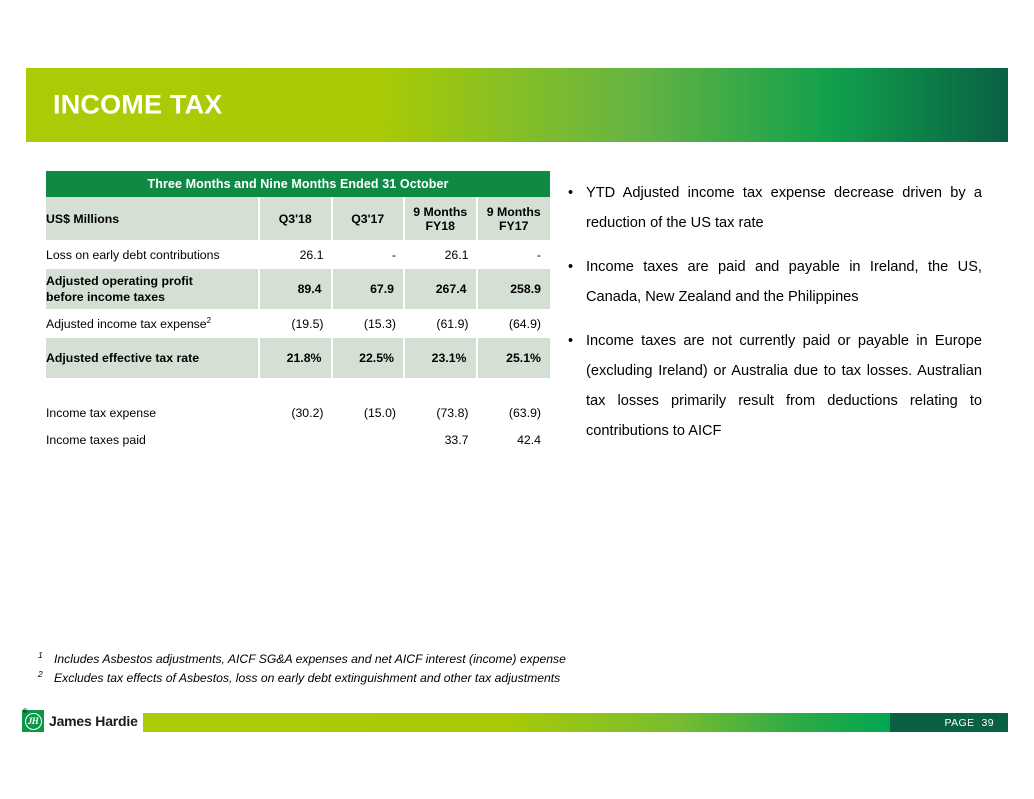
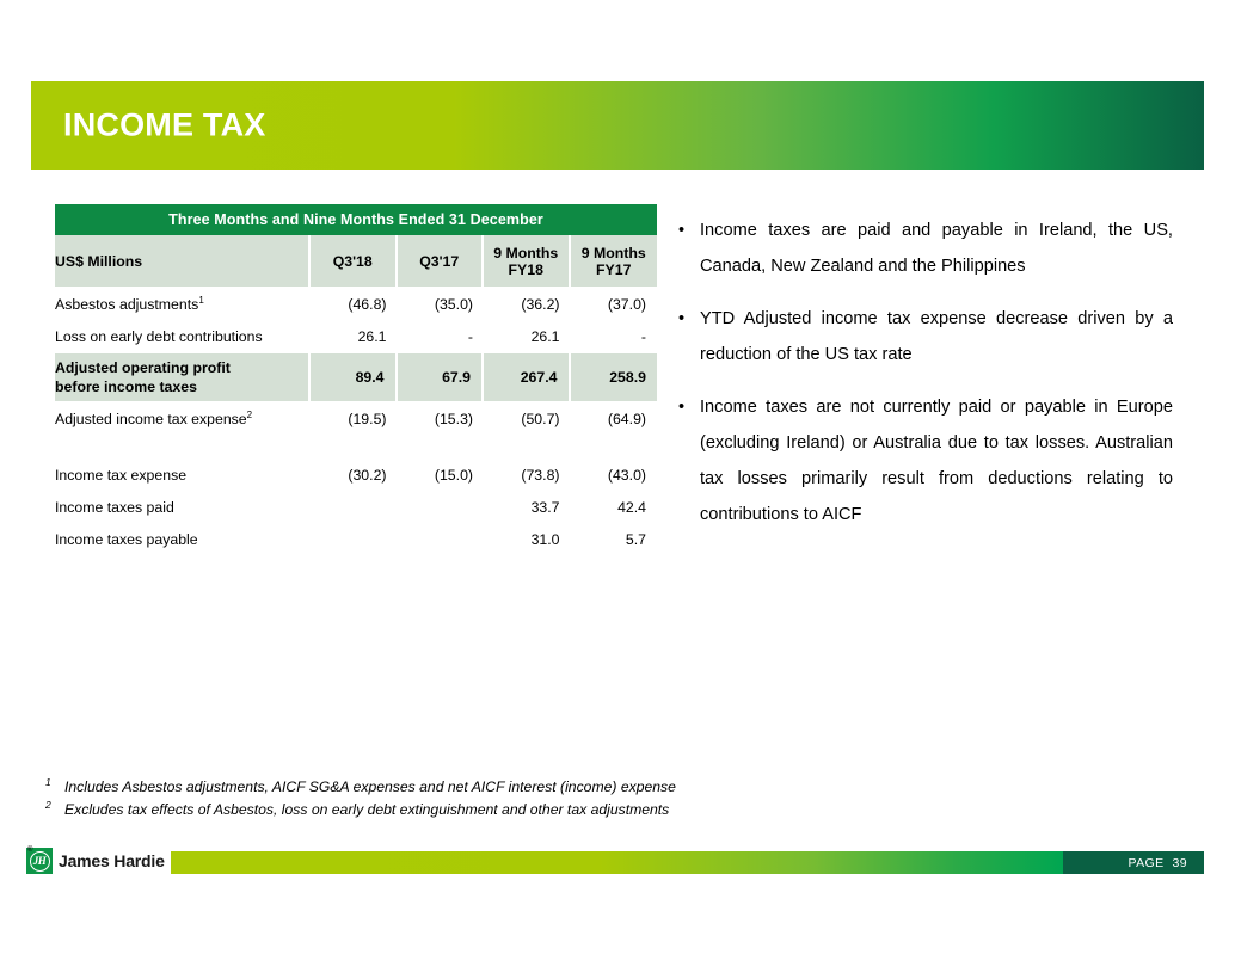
  INCOME TAX
- Three Months and Nine Months Ended 31 October
+ Three Months and Nine Months Ended 31 December
  US$ Millions	Q3'18	Q3'17	9 Months FY18	9 Months FY17
+ Asbestos adjustments1	(46.8)	(35.0)	(36.2)	(37.0)
  Loss on early debt contributions	26.1	-	26.1	-
  Adjusted operating profitbefore income taxes	89.4	67.9	267.4	258.9
- Adjusted income tax expense2	(19.5)	(15.3)	(61.9)	(64.9)
+ Adjusted income tax expense2	(19.5)	(15.3)	(50.7)	(64.9)
- Adjusted effective tax rate	21.8%	22.5%	23.1%	25.1%
- Income tax expense	(30.2)	(15.0)	(73.8)	(63.9)
+ Income tax expense	(30.2)	(15.0)	(73.8)	(43.0)
  Income taxes paid			33.7	42.4
+ Income taxes payable			31.0	5.7
  •
- YTD Adjusted income tax expense decrease driven by a reduction of the US tax rate
+ Income taxes are paid and payable in Ireland, the US, Canada, New Zealand and the Philippines
  •
- Income taxes are paid and payable in Ireland, the US, Canada, New Zealand and the Philippines
+ YTD Adjusted income tax expense decrease driven by a reduction of the US tax rate
  •
  Income taxes are not currently paid or payable in Europe (excluding Ireland) or Australia due to tax losses. Australian tax losses primarily result from deductions relating to contributions to AICF
  1 Includes Asbestos adjustments, AICF SG&A expenses and net AICF interest (income) expense
  2 Excludes tax effects of Asbestos, loss on early debt extinguishment and other tax adjustments
  JH
  James Hardie
  PAGE
  39
